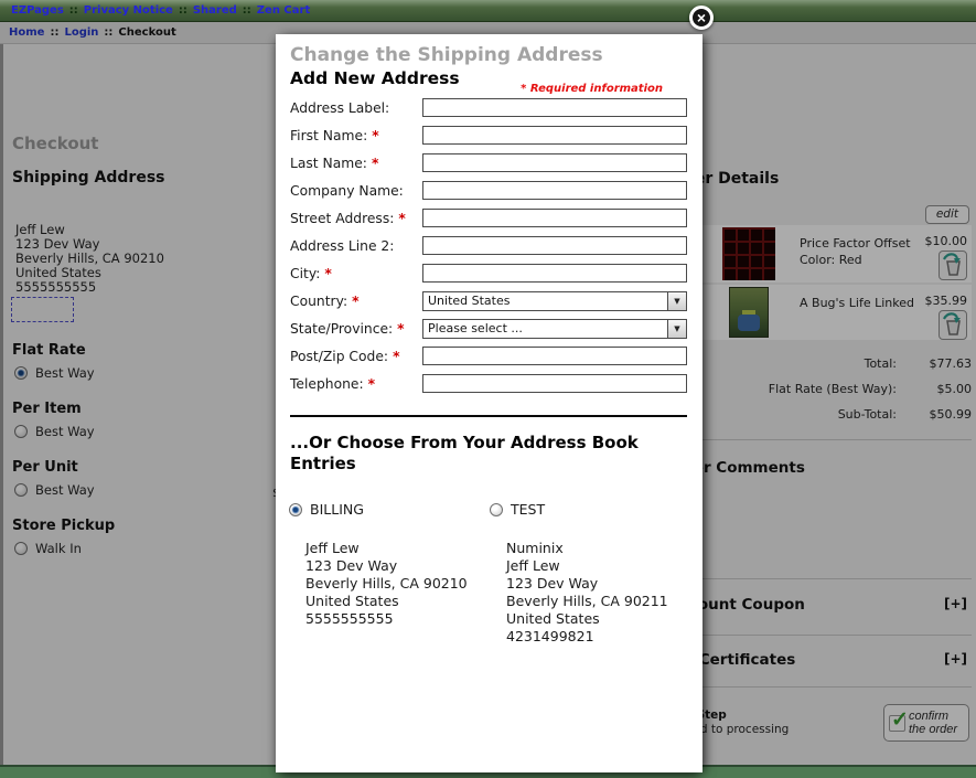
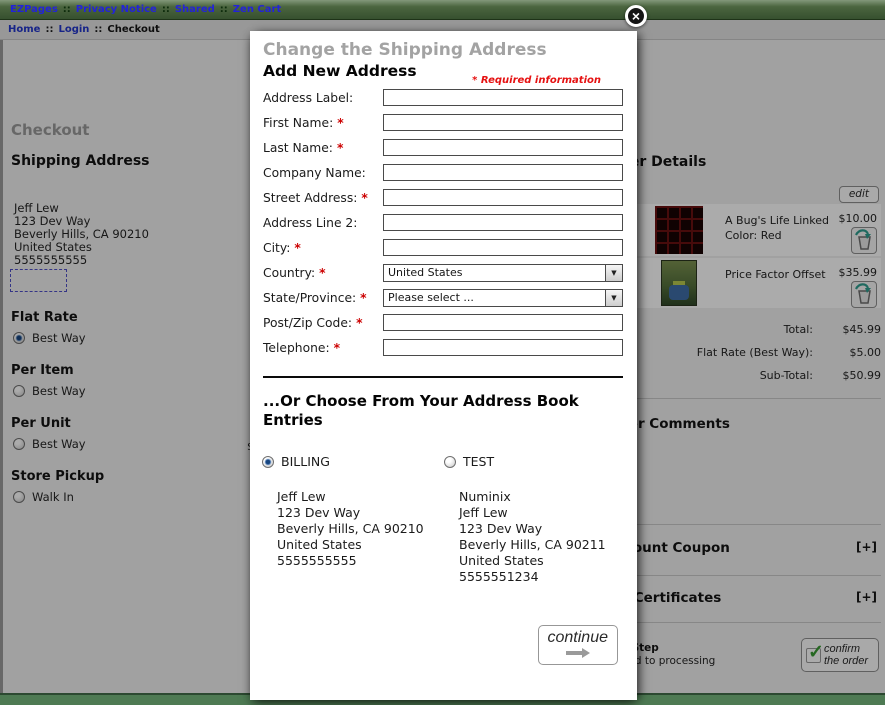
  EZPages
  ::
  Privacy Notice
  ::
  Shared
  ::
  Zen Cart
  Home
  ::
  Login
  ::
  Checkout
  Checkout
  Shipping Address
  Jeff Lew
  123 Dev Way
  Beverly Hills, CA 90210
  United States
  5555555555
  Flat Rate
  Best Way
  Per Item
  Best Way
  Per Unit
  Best Way
  Store Pickup
  Walk In
  edit
- Price Factor Offset
+ A Bug's Life Linked
  Color: Red
  $10.00
- A Bug's Life Linked
+ Price Factor Offset
  $35.99
  Total:
- $77.63
+ $45.99
  Flat Rate (Best Way):
  $5.00
  Sub-Total:
  $50.99
  ount Coupon
  [+]
  Certificates
  [+]
  confirm
  the order
  ×
  Change the Shipping Address
  Add New Address
  * Required information
  Address Label:
  First Name: *
  Last Name: *
  Company Name:
  Street Address: *
  Address Line 2:
  City: *
  Country: *
  United States
  ▼
  State/Province: *
  Please select ...
  ▼
  Post/Zip Code: *
  Telephone: *
  ...Or Choose From Your Address Book Entries
  BILLING
  TEST
  Jeff Lew
  123 Dev Way
  Beverly Hills, CA 90210
  United States
  5555555555
  Numinix
  Jeff Lew
  123 Dev Way
  Beverly Hills, CA 90211
  United States
- 4231499821
+ 5555551234
+ continue
